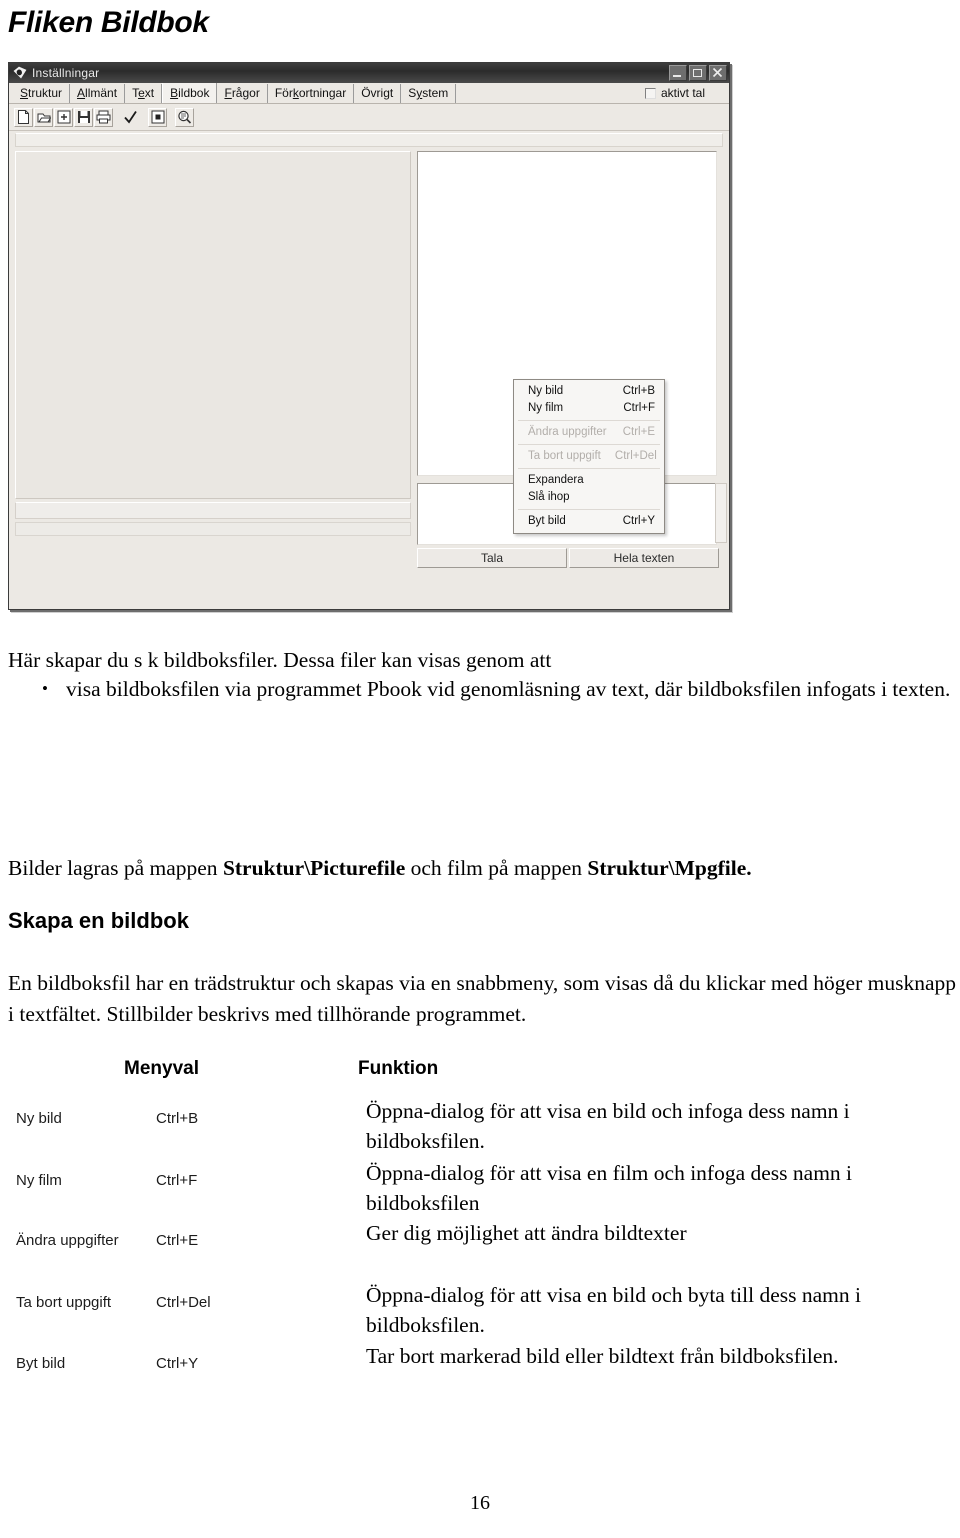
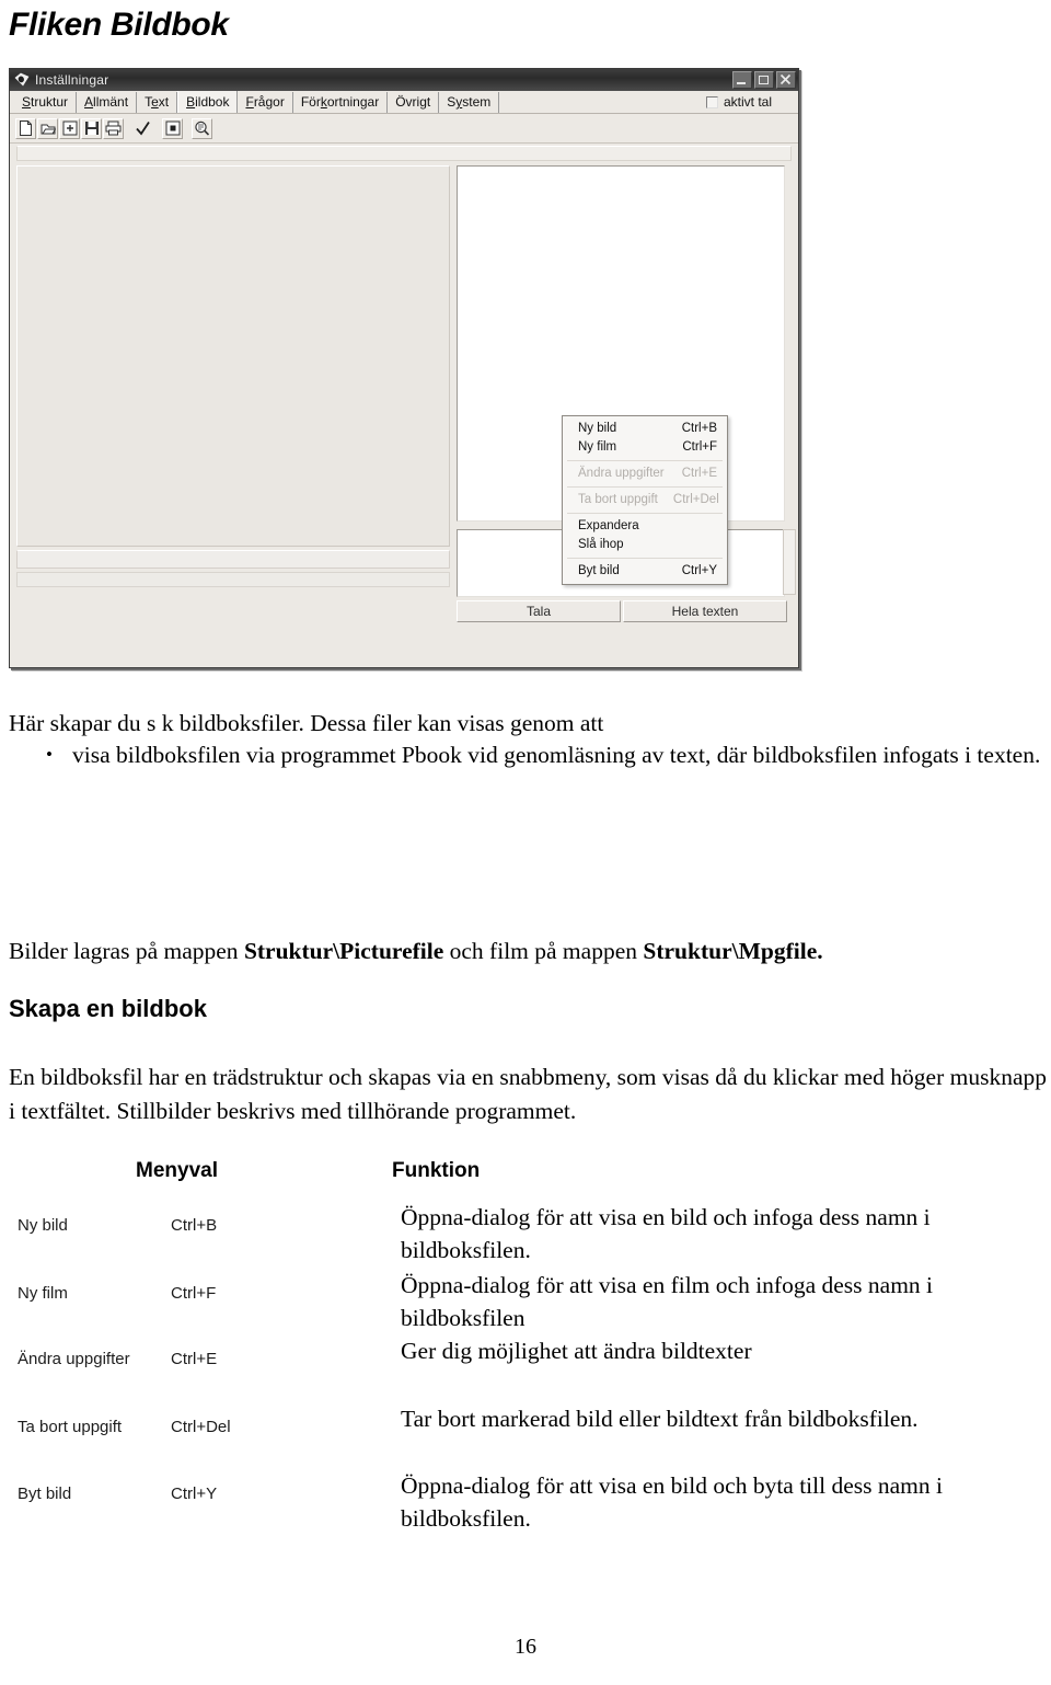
  Fliken Bildbok
  Inställningar
  Struktur
  Allmänt
  Text
  Bildbok
  Frågor
  Förkortningar
  Övrigt
  System
  aktivt tal
  Tala
  Hela texten
  Ny bild
  Ctrl+B
  Ny film
  Ctrl+F
  Ändra uppgifter
  Ctrl+E
  Ta bort uppgift
  Ctrl+Del
  Expandera
  Slå ihop
  Byt bild
  Ctrl+Y
  Här skapar du s k bildboksfiler. Dessa filer kan visas genom att
  visa bildboksfilen via programmet Pbook vid genomläsning av text, där bildboksfilen infogats i texten.
  Bilder lagras på mappen Struktur\Picturefile och film på mappen Struktur\Mpgfile.
  Skapa en bildbok
  En bildboksfil har en trädstruktur och skapas via en snabbmeny, som visas då du klickar med höger musknapp i textfältet. Stillbilder beskrivs med tillhörande programmet.
  Menyval
  Funktion
  Ny bild
  Ctrl+B
  Öppna-dialog för att visa en bild och infoga dess namn i bildboksfilen.
  Ny film
  Ctrl+F
  Öppna-dialog för att visa en film och infoga dess namn i bildboksfilen
  Ändra uppgifter
  Ctrl+E
  Ger dig möjlighet att ändra bildtexter
  Ta bort uppgift
  Ctrl+Del
- Öppna-dialog för att visa en bild och byta till dess namn i bildboksfilen.
+ Tar bort markerad bild eller bildtext från bildboksfilen.
  Byt bild
  Ctrl+Y
- Tar bort markerad bild eller bildtext från bildboksfilen.
+ Öppna-dialog för att visa en bild och byta till dess namn i bildboksfilen.
  16
